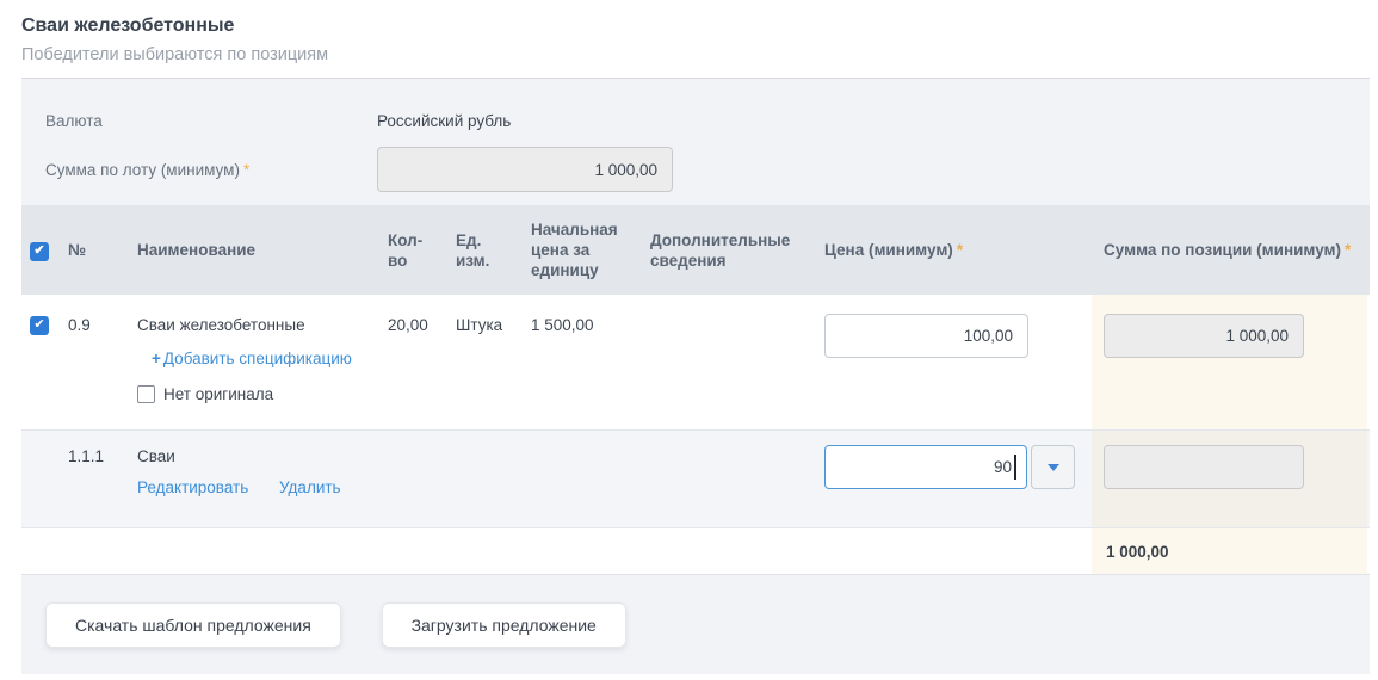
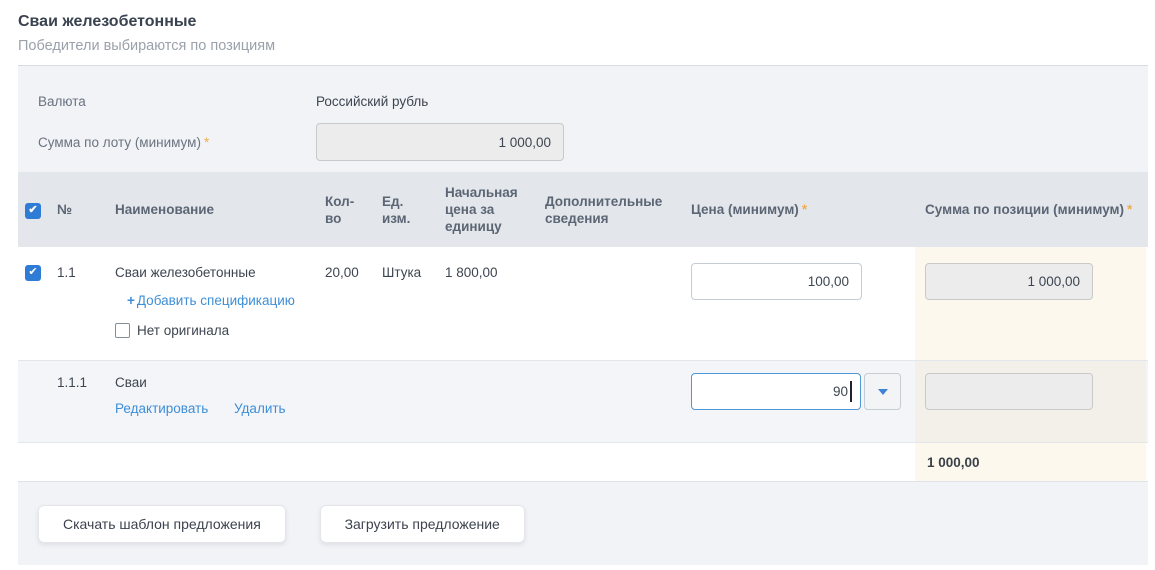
  Сваи железобетонные
  Победители выбираются по позициям
  Валюта
  Российский рубль
  Сумма по лоту (минимум) *
  1 000,00
  ✔
  №
  Наименование
  Кол-во
  Ед. изм.
  Начальная цена за единицу
  Дополнительные сведения
  Цена (минимум) *
  Сумма по позиции (минимум) *
  ✔
- 0.9
+ 1.1
  Сваи железобетонные
  + Добавить спецификацию
  Нет оригинала
  20,00
  Штука
- 1 500,00
+ 1 800,00
  100,00
  1 000,00
  1.1.1
  Сваи
  Редактировать Удалить
  90
  1 000,00
  Скачать шаблон предложения Загрузить предложение
